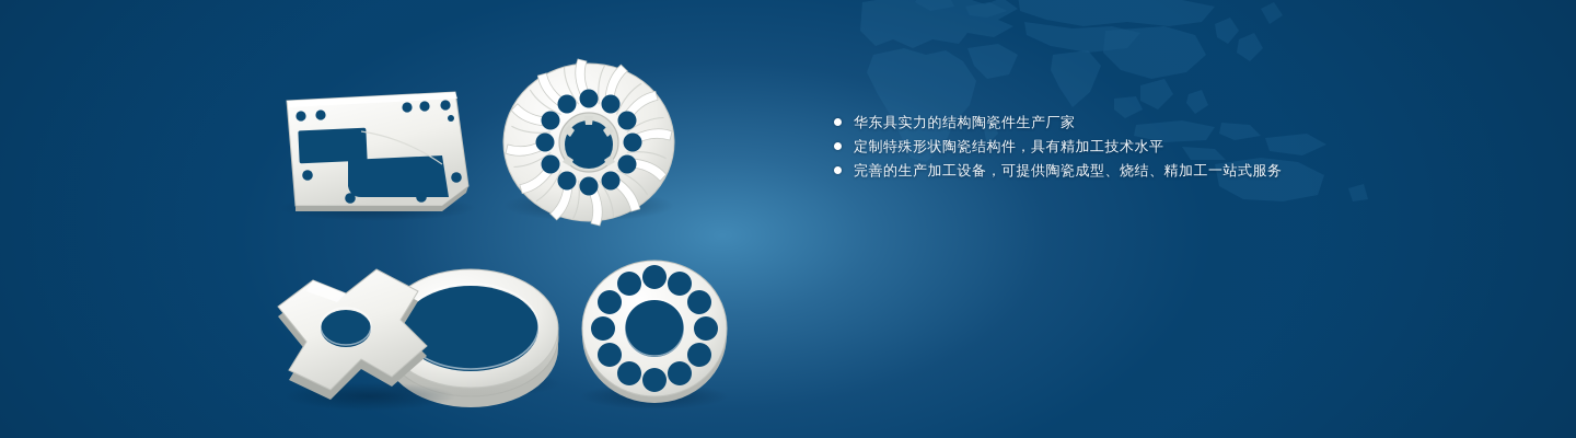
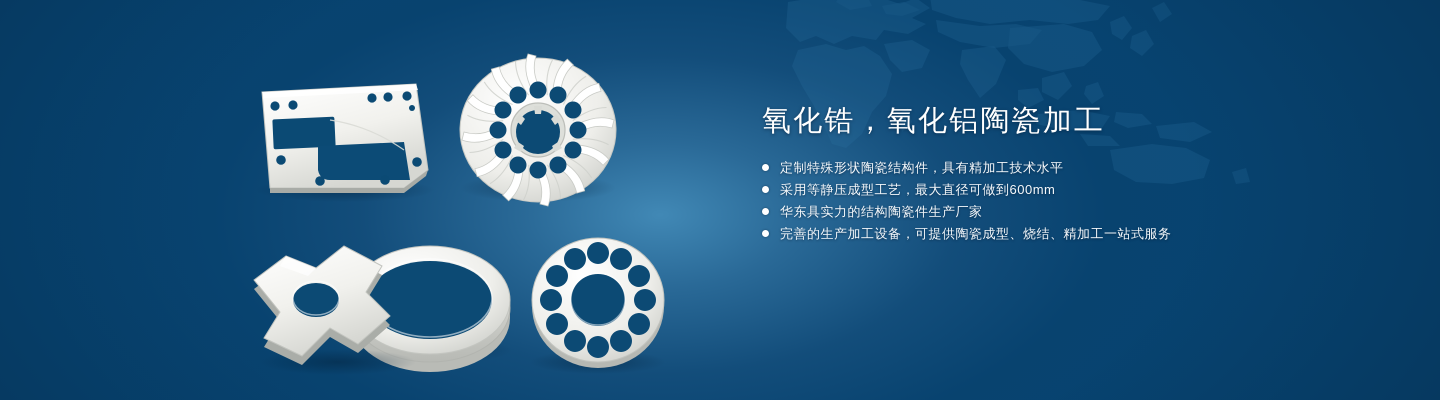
+ 氧化锆，氧化铝陶瓷加工
- 华东具实力的结构陶瓷件生产厂家
+ 定制特殊形状陶瓷结构件，具有精加工技术水平
+ 采用等静压成型工艺，最大直径可做到600mm
- 定制特殊形状陶瓷结构件，具有精加工技术水平
+ 华东具实力的结构陶瓷件生产厂家
  完善的生产加工设备，可提供陶瓷成型、烧结、精加工一站式服务
